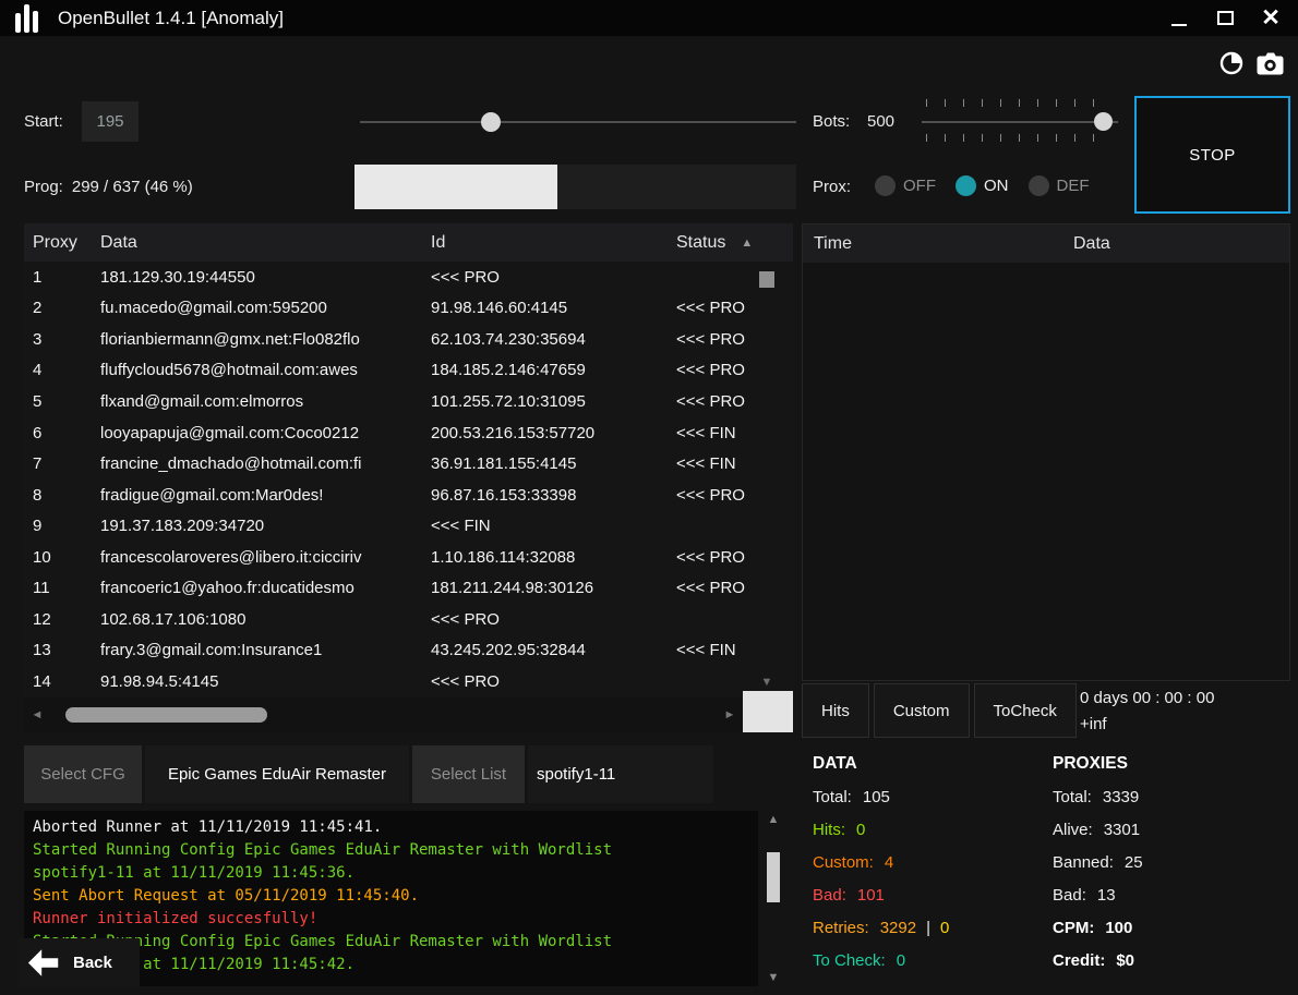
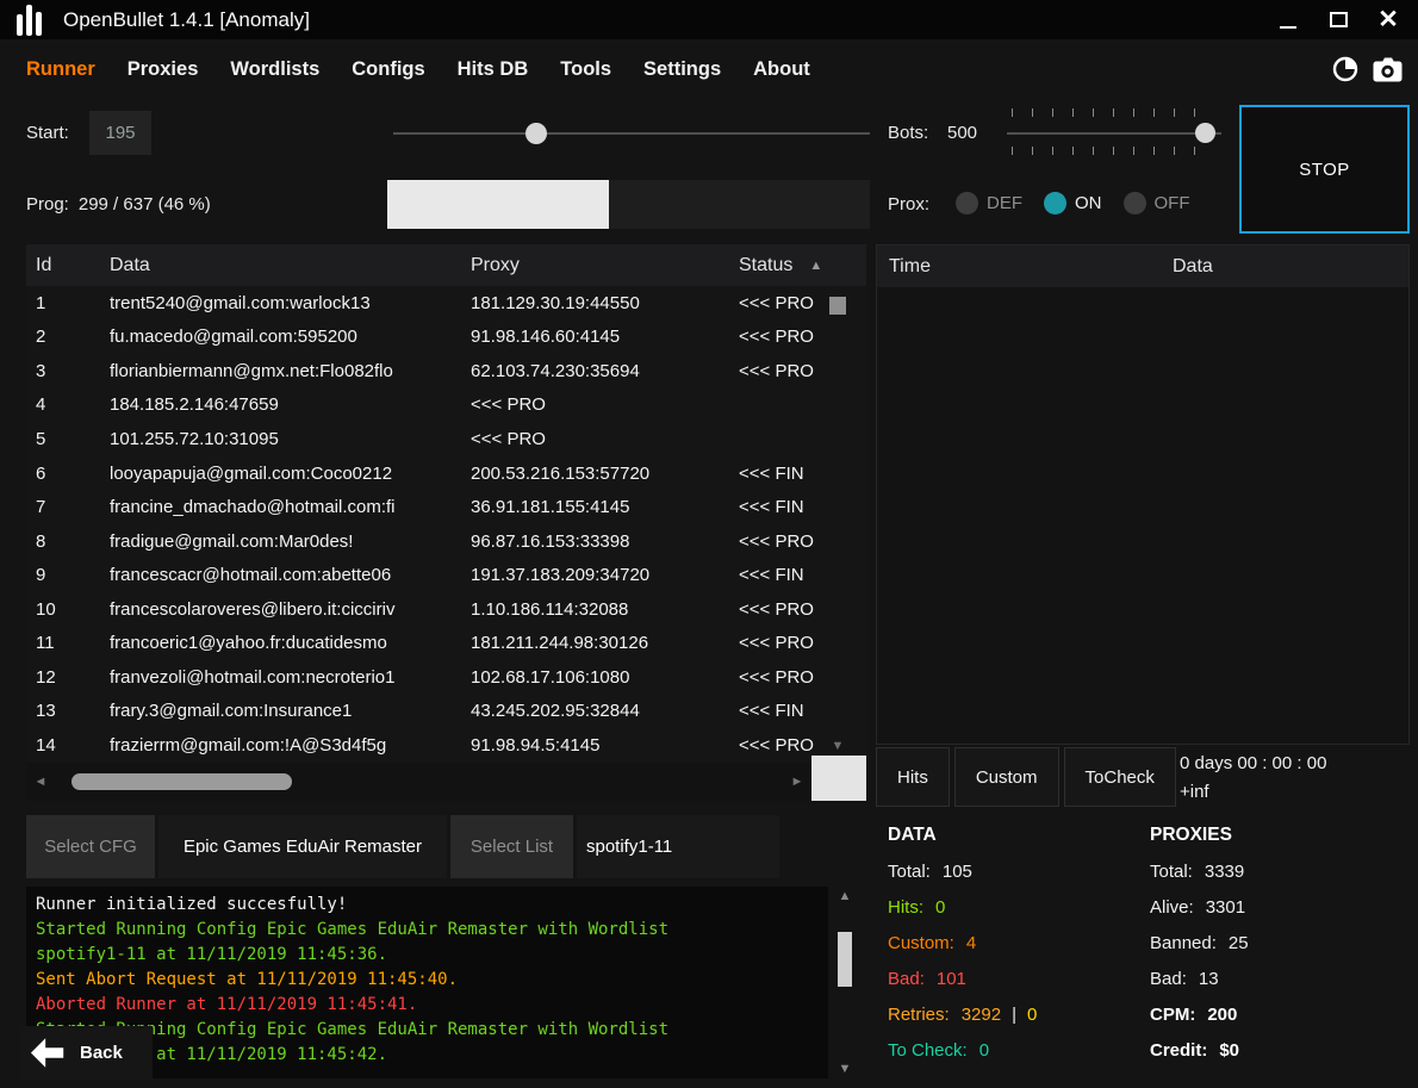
  OpenBullet 1.4.1 [Anomaly]
  ✕
+ Runner
+ Proxies
+ Wordlists
+ Configs
+ Hits DB
+ Tools
+ Settings
+ About
  Start:
  195
  Bots:
  500
  STOP
  Prog:
  299 / 637 (46 %)
  Prox:
- OFF
+ DEF
  ON
- DEF
+ OFF
- Proxy
+ Id
  Data
- Id
+ Proxy
  Status
  ▲
  1
+ trent5240@gmail.com:warlock13
  181.129.30.19:44550
  <<< PRO
  2
  fu.macedo@gmail.com:595200
  91.98.146.60:4145
  <<< PRO
  3
  florianbiermann@gmx.net:Flo082flo
  62.103.74.230:35694
  <<< PRO
  4
- fluffycloud5678@hotmail.com:awes
  184.185.2.146:47659
  <<< PRO
  5
- flxand@gmail.com:elmorros
  101.255.72.10:31095
  <<< PRO
  6
  looyapapuja@gmail.com:Coco0212
  200.53.216.153:57720
  <<< FIN
  7
  francine_dmachado@hotmail.com:fi
  36.91.181.155:4145
  <<< FIN
  8
  fradigue@gmail.com:Mar0des!
  96.87.16.153:33398
  <<< PRO
  9
+ francescacr@hotmail.com:abette06
  191.37.183.209:34720
  <<< FIN
  10
  francescolaroveres@libero.it:cicciriv
  1.10.186.114:32088
  <<< PRO
  11
  francoeric1@yahoo.fr:ducatidesmo
  181.211.244.98:30126
  <<< PRO
  12
+ franvezoli@hotmail.com:necroterio1
  102.68.17.106:1080
  <<< PRO
  13
  frary.3@gmail.com:Insurance1
  43.245.202.95:32844
  <<< FIN
  14
+ frazierrm@gmail.com:!A@S3d4f5g
  91.98.94.5:4145
  <<< PRO
  ▼
  ◄
  ►
  Time
  Data
  Hits
  Custom
  ToCheck
  0 days 00 : 00 : 00
  +inf
  DATA
  Total:
  105
  Hits:
  0
  Custom:
  4
  Bad:
  101
  Retries:
  3292
  |
  0
  To Check:
  0
  PROXIES
  Total:
  3339
  Alive:
  3301
  Banned:
  25
  Bad:
  13
  CPM:
- 100
+ 200
  Credit:
  $0
  Select CFG
  Epic Games EduAir Remaster
  Select List
  spotify1-11
- Aborted Runner at 11/11/2019 11:45:41.
+ Runner initialized succesfully!
  Started Running Config Epic Games EduAir Remaster with Wordlist spotify1-11 at 11/11/2019 11:45:36.
- Sent Abort Request at 05/11/2019 11:45:40.
+ Sent Abort Request at 11/11/2019 11:45:40.
- Runner initialized succesfully!
+ Aborted Runner at 11/11/2019 11:45:41.
  ing Config Epic Games EduAir Remaster with Wordlist at 11/11/2019 11:45:42.
  ▲
  ▼
  Back
